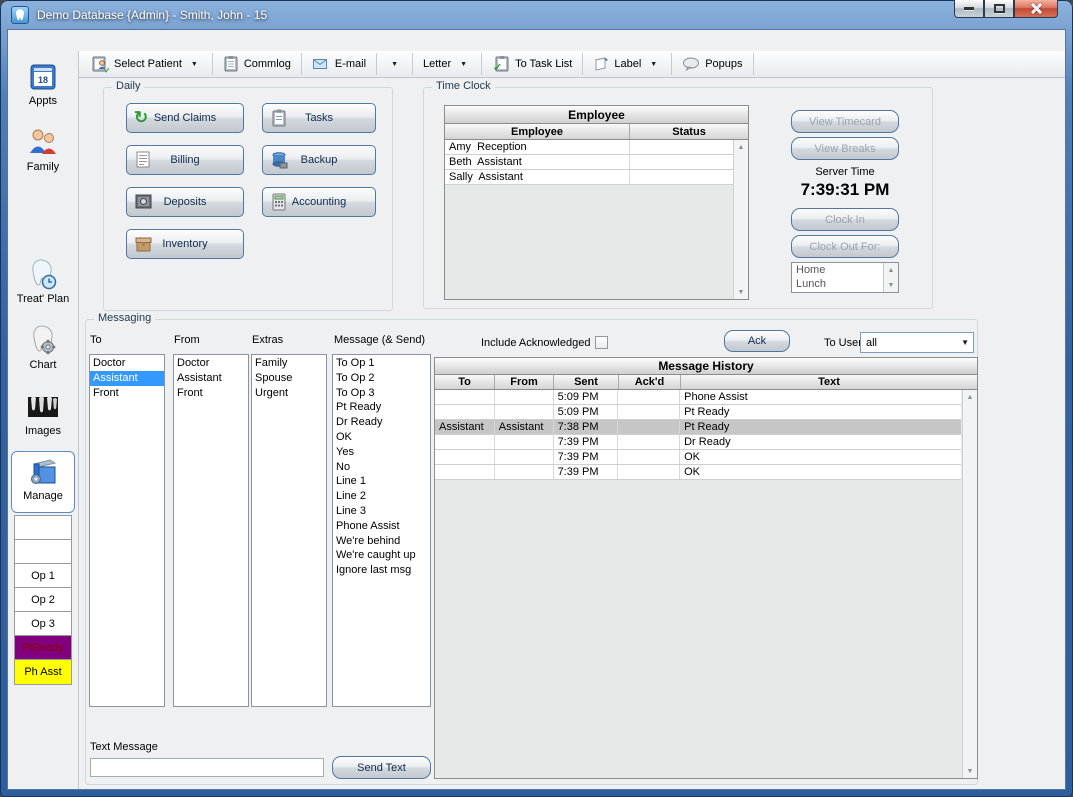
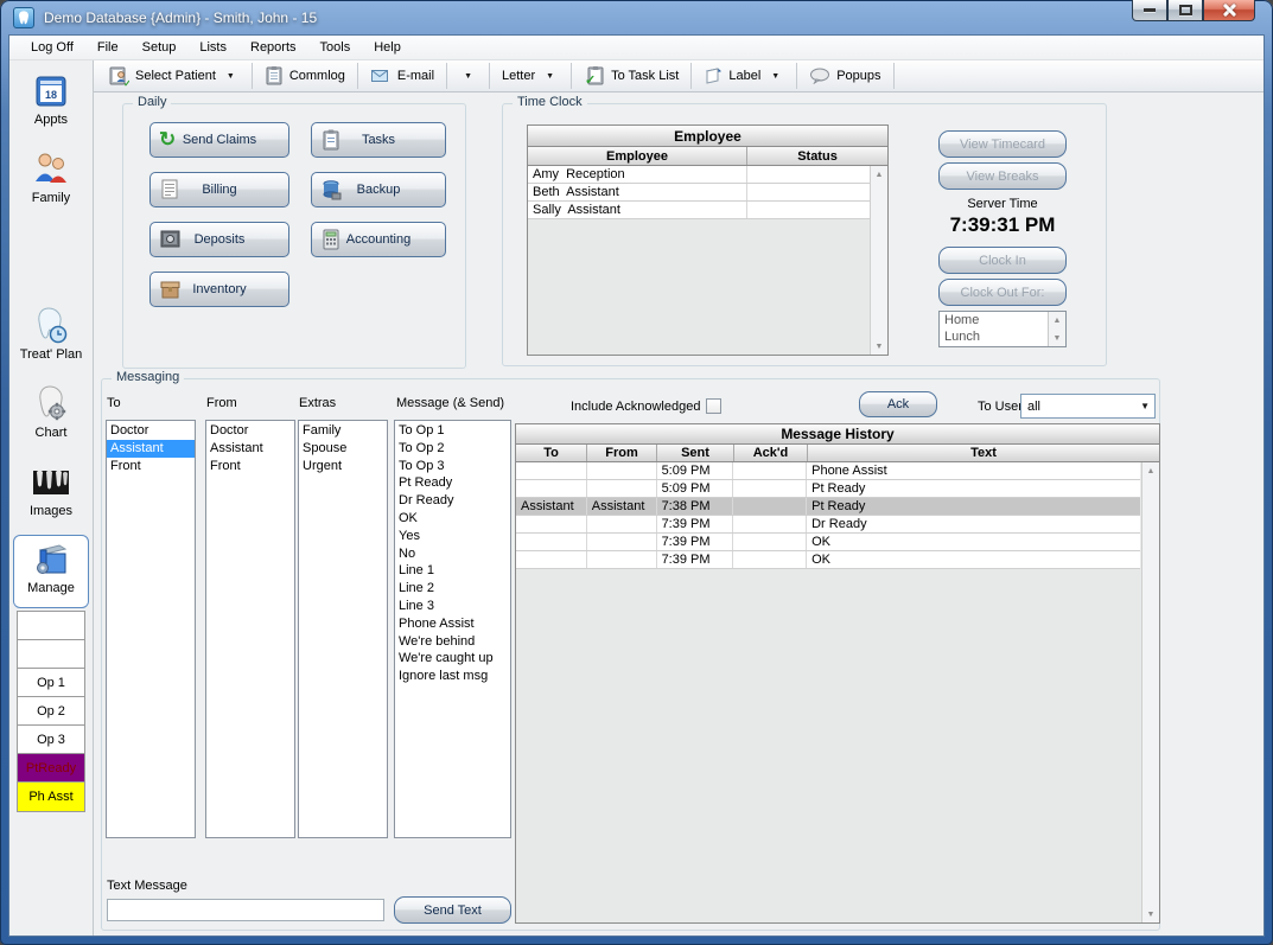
  Demo Database {Admin} - Smith, John - 15
+ Log Off
+ File
+ Setup
+ Lists
+ Reports
+ Tools
+ Help
  18
  Appts
  Family
  Treat' Plan
  Chart
  Images
  Manage
  Op 1
  Op 2
  Op 3
  PtReady
  Ph Asst
  ✓
  Select Patient
  Commlog
  E-mail
  Letter
  ✓
  To Task List
  Label
  Popups
  Daily
  ↻
  Send Claims
  Billing
  Deposits
  Inventory
  Tasks
  Backup
  Accounting
  Time Clock
  Employee
  Employee
  Status
  Amy Reception
  Beth Assistant
  Sally Assistant
  View Timecard
  View Breaks
  Server Time
  7:39:31 PM
  Clock In
  Clock Out For:
  Home
  Lunch
  Messaging
  To
  From
  Extras
  Message (& Send)
  Doctor
  Assistant
  Front
  Doctor
  Assistant
  Front
  Family
  Spouse
  Urgent
  To Op 1
  To Op 2
  To Op 3
  Pt Ready
  Dr Ready
  OK
  Yes
  No
  Line 1
  Line 2
  Line 3
  Phone Assist
  We're behind
  We're caught up
  Ignore last msg
  Include Acknowledged
  Ack
  To Use
  all
  ▼
  Message History
  To
  From
  Sent
  Ack'd
  Text
  5:09 PM
  Phone Assist
  5:09 PM
  Pt Ready
  Assistant
  Assistant
  7:38 PM
  Pt Ready
  7:39 PM
  Dr Ready
  7:39 PM
  OK
  7:39 PM
  OK
  Text Message
  Send Text
